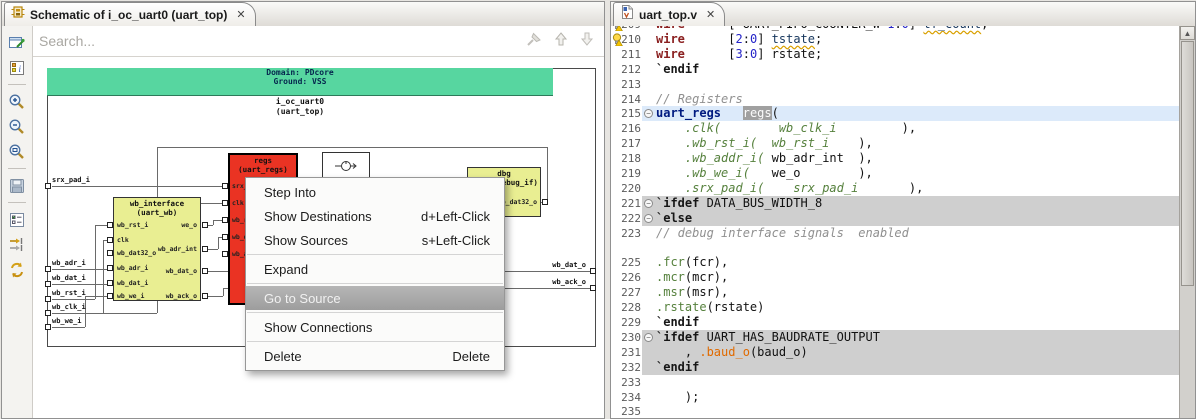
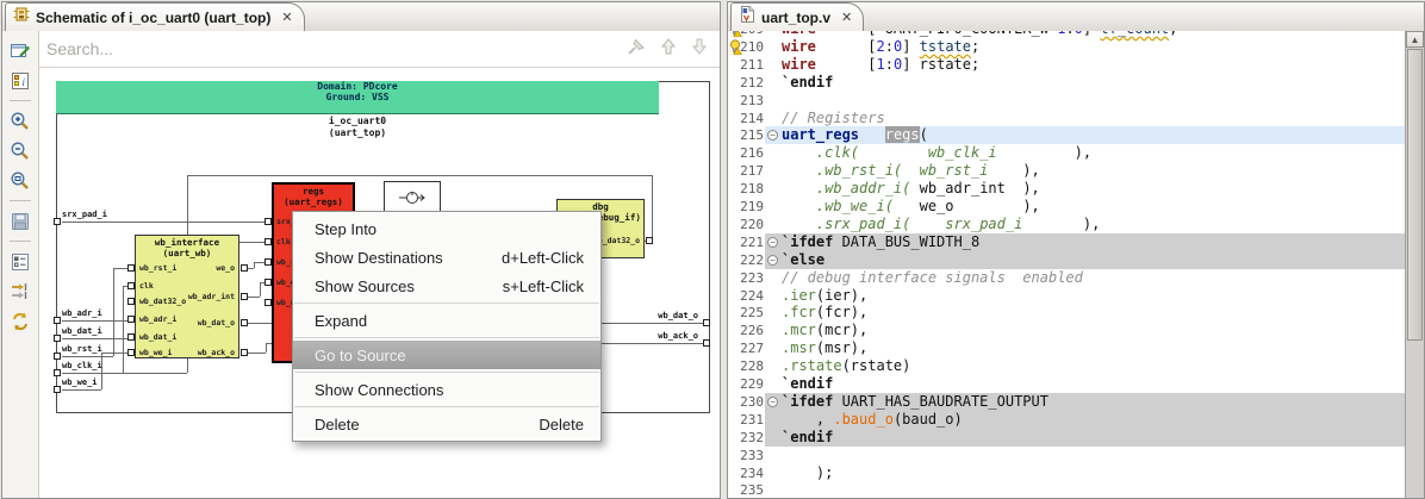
  Schematic of i_oc_uart0 (uart_top)
  ✕
  i
  Search...
  uart_top.v
  ✕
  210
  wire [2:0] tstate;
  211
- wire [3:0] rstate;
+ wire [1:0] rstate;
  212
  `endif
  213
  214
  // Registers
  215
  −
  uart_regs regs(
  216
  .clk( wb_clk_i ),
  217
  .wb_rst_i( wb_rst_i ),
  218
  .wb_addr_i( wb_adr_int ),
  219
  .wb_we_i( we_o ),
  220
  .srx_pad_i( srx_pad_i ),
  221
  −
  `ifdef DATA_BUS_WIDTH_8
  222
  −
  `else
  223
  // debug interface signals enabled
+ 224
+ .ier(ier),
  225
  .fcr(fcr),
  226
  .mcr(mcr),
  227
  .msr(msr),
  228
  .rstate(rstate)
  229
  `endif
  230
  −
  `ifdef UART_HAS_BAUDRATE_OUTPUT
  231
  , .baud_o(baud_o)
  232
  `endif
  233
  234
  );
  235
  ▲
  Domain: PDcore
  Ground: VSS
  i_oc_uart0
  (uart_top)
  wb_interface
  (uart_wb)
  wb_rst_i
  clk
  wb_dat32_o
  wb_adr_i
  wb_dat_i
  wb_we_i
  we_o
  wb_adr_int
  wb_dat_o
  wb_ack_o
  regs
  (uart_regs)
  clk
  dbg
  _dat32_o
  srx_pad_i
  wb_adr_i
  wb_dat_i
  wb_rst_i
  wb_clk_i
  wb_we_i
  wb_dat_o
  wb_ack_o
  Step Into
  Show Destinations
  d+Left-Click
  Show Sources
  s+Left-Click
  Expand
  Go to Source
  Show Connections
  Delete
  Delete
